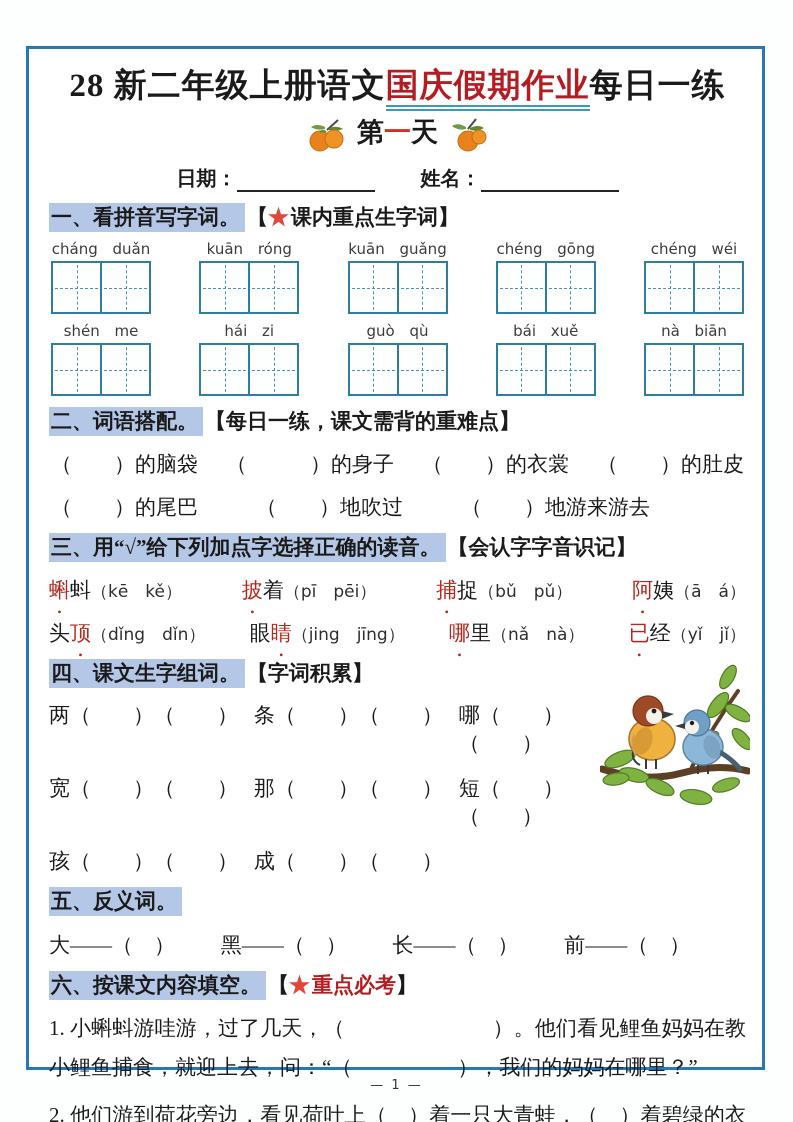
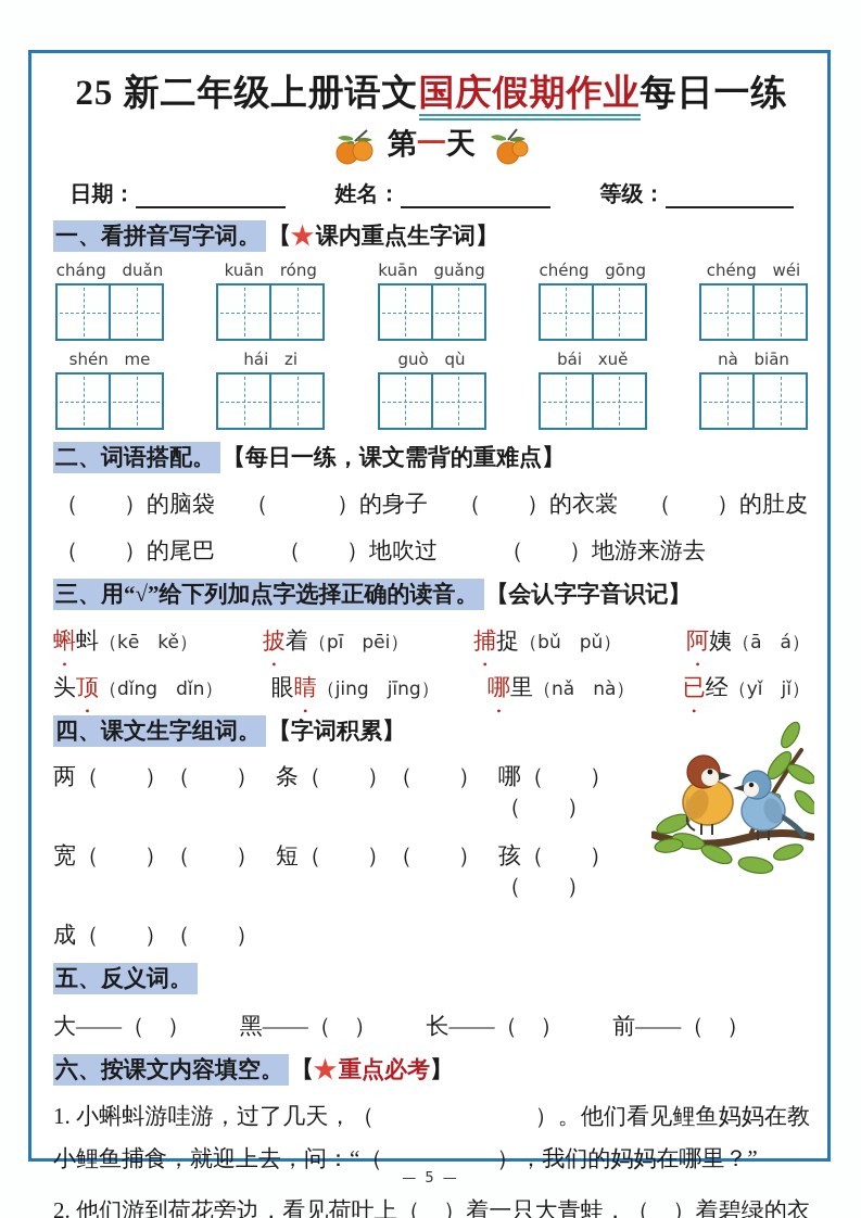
- 28 新二年级上册语文国庆假期作业每日一练
+ 25 新二年级上册语文国庆假期作业每日一练
  第一天
  日期：
  姓名：
+ 等级：
  一、看拼音写字词。 【★课内重点生字词】
  cháng duǎn
  kuān róng
  kuān guǎng
  chéng gōng
  chéng wéi
  shén me
  hái zi
  guò qù
  bái xuě
  nà biān
  二、词语搭配。 【每日一练，课文需背的重难点】
  （ ）的脑袋
  （ ）的身子
  （ ）的衣裳
  （ ）的肚皮
  （ ）的尾巴
  （ ）地吹过
  （ ）地游来游去
  三、用“√”给下列加点字选择正确的读音。 【会认字字音识记】
  蝌蚪（kē kě）
  披着（pī pēi）
  捕捉（bǔ pǔ）
  阿姨（ā á）
  头顶（dǐng dǐn）
  眼睛（jing jīng）
  哪里（nǎ nà）
  已经（yǐ jǐ）
  四、课文生字组词。 【字词积累】
  两（ ）（ ）
  条（ ）（ ）
  哪（ ）（ ）
  宽（ ）（ ）
- 那（ ）（ ）
  短（ ）（ ）
  孩（ ）（ ）
  成（ ）（ ）
  五、反义词。
  大——（ ）
  黑——（ ）
  长——（ ）
  前——（ ）
  六、按课文内容填空。 【★重点必考】
  1. 小蝌蚪游哇游，过了几天，（ ）。他们看见鲤鱼妈妈在教小鲤鱼捕食，就迎上去，问：“（ ），我们的妈妈在哪里？”
- — 1 —
+ — 5 —
